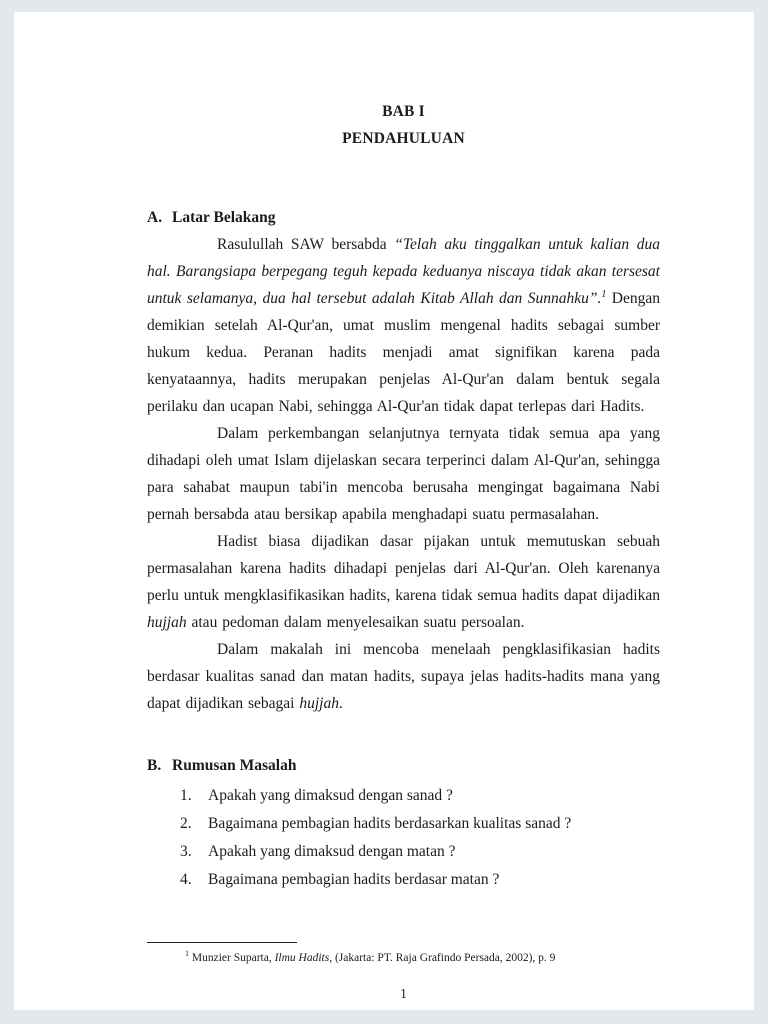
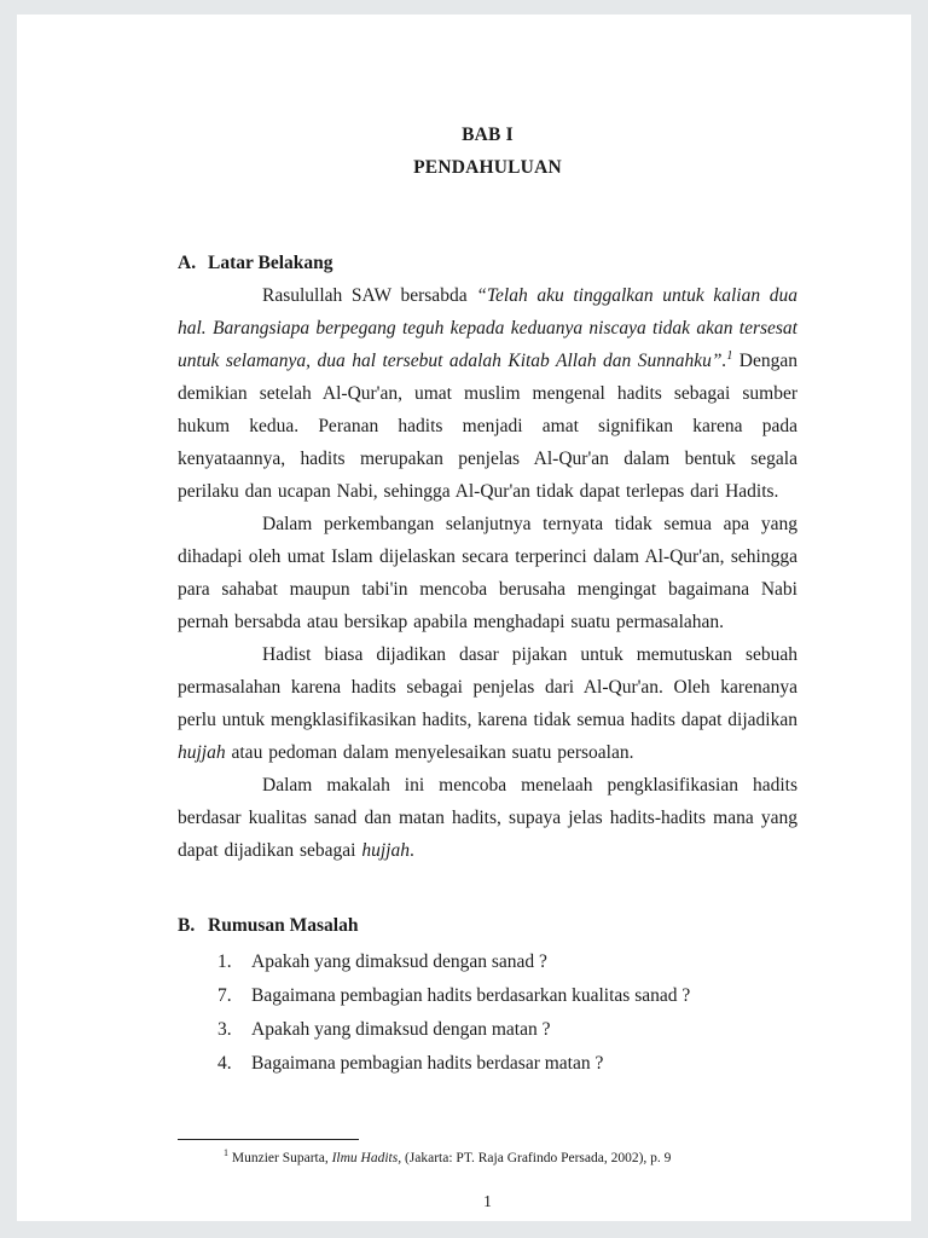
  BAB I
  PENDAHULUAN
  A.
  Latar Belakang
  Rasulullah SAW bersabda “Telah aku tinggalkan untuk kalian dua hal. Barangsiapa berpegang teguh kepada keduanya niscaya tidak akan tersesat untuk selamanya, dua hal tersebut adalah Kitab Allah dan Sunnahku”.1 Dengan demikian setelah Al-Qur'an, umat muslim mengenal hadits sebagai sumber hukum kedua. Peranan hadits menjadi amat signifikan karena pada kenyataannya, hadits merupakan penjelas Al-Qur'an dalam bentuk segala perilaku dan ucapan Nabi, sehingga Al-Qur'an tidak dapat terlepas dari Hadits.
  Dalam perkembangan selanjutnya ternyata tidak semua apa yang dihadapi oleh umat Islam dijelaskan secara terperinci dalam Al-Qur'an, sehingga para sahabat maupun tabi'in mencoba berusaha mengingat bagaimana Nabi pernah bersabda atau bersikap apabila menghadapi suatu permasalahan.
- Hadist biasa dijadikan dasar pijakan untuk memutuskan sebuah permasalahan karena hadits dihadapi penjelas dari Al-Qur'an. Oleh karenanya perlu untuk mengklasifikasikan hadits, karena tidak semua hadits dapat dijadikan hujjah atau pedoman dalam menyelesaikan suatu persoalan.
+ Hadist biasa dijadikan dasar pijakan untuk memutuskan sebuah permasalahan karena hadits sebagai penjelas dari Al-Qur'an. Oleh karenanya perlu untuk mengklasifikasikan hadits, karena tidak semua hadits dapat dijadikan hujjah atau pedoman dalam menyelesaikan suatu persoalan.
  Dalam makalah ini mencoba menelaah pengklasifikasian hadits berdasar kualitas sanad dan matan hadits, supaya jelas hadits-hadits mana yang dapat dijadikan sebagai hujjah.
  B.
  Rumusan Masalah
  1.
  Apakah yang dimaksud dengan sanad ?
- 2.
+ 7.
  Bagaimana pembagian hadits berdasarkan kualitas sanad ?
  3.
  Apakah yang dimaksud dengan matan ?
  4.
  Bagaimana pembagian hadits berdasar matan ?
  1 Munzier Suparta, Ilmu Hadits, (Jakarta: PT. Raja Grafindo Persada, 2002), p. 9
  1
